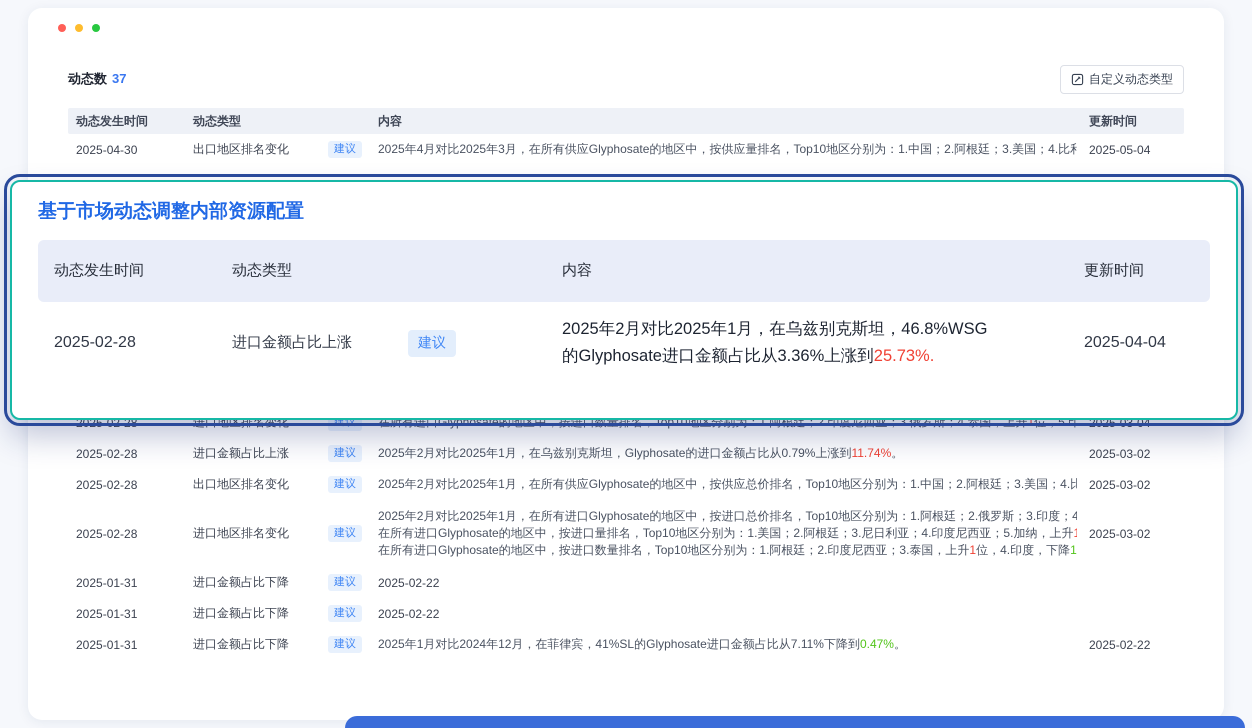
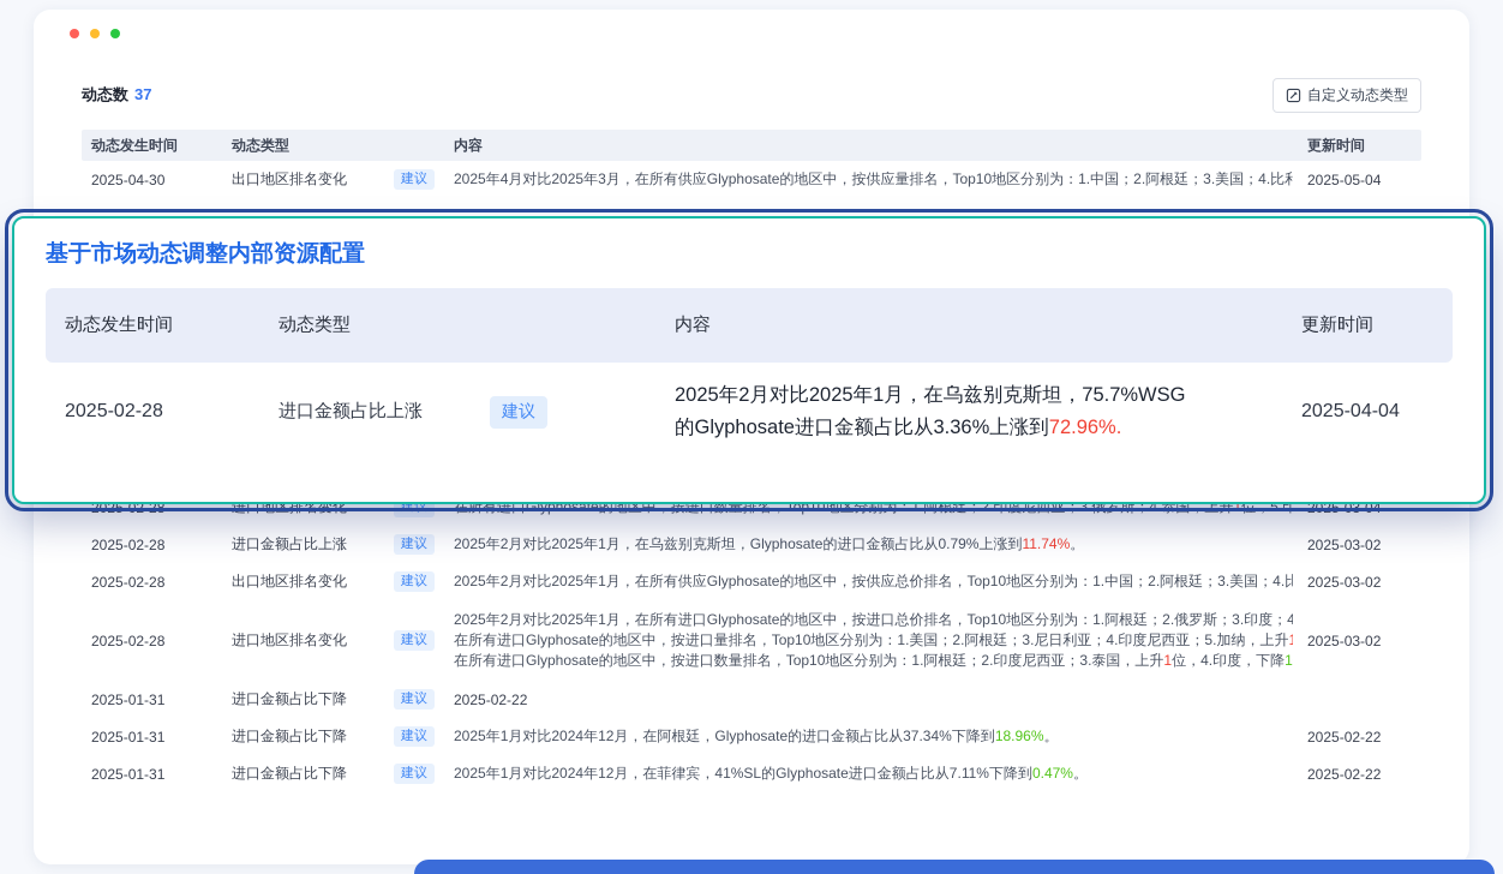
  动态数 37
  自定义动态类型
  动态发生时间
  动态类型
  内容
  更新时间
  2025-04-30
  出口地区排名变化
  建议
  2025年4月对比2025年3月，在所有供应Glyphosate的地区中，按供应量排名，Top10地区分别为：1.中国；2.阿根廷；3.美国；4.比利
  2025-05-04
  2025-02-28
  进口地区排名变化
  建议
  在所有进口Glyphosate的地区中，按进口数量排名，Top10地区分别为：1.阿根廷；2.印度尼西亚；3.俄罗斯；4.泰国，上升1位，5.印
  2025-03-04
  2025-02-28
  进口金额占比上涨
  建议
  2025年2月对比2025年1月，在乌兹别克斯坦，Glyphosate的进口金额占比从0.79%上涨到11.74%。
  2025-03-02
  2025-02-28
  出口地区排名变化
  建议
  2025年2月对比2025年1月，在所有供应Glyphosate的地区中，按供应总价排名，Top10地区分别为：1.中国；2.阿根廷；3.美国；4.比
  2025-03-02
  2025-02-28
  进口地区排名变化
  建议
  2025年2月对比2025年1月，在所有进口Glyphosate的地区中，按进口总价排名，Top10地区分别为：1.阿根廷；2.俄罗斯；3.印度；4
  在所有进口Glyphosate的地区中，按进口量排名，Top10地区分别为：1.美国；2.阿根廷；3.尼日利亚；4.印度尼西亚；5.加纳，上升1
  在所有进口Glyphosate的地区中，按进口数量排名，Top10地区分别为：1.阿根廷；2.印度尼西亚；3.泰国，上升1位，4.印度，下降1
  2025-03-02
  2025-01-31
  进口金额占比下降
  建议
  2025-02-22
  2025-01-31
  进口金额占比下降
  建议
+ 2025年1月对比2024年12月，在阿根廷，Glyphosate的进口金额占比从37.34%下降到18.96%。
  2025-02-22
  2025-01-31
  进口金额占比下降
  建议
  2025年1月对比2024年12月，在菲律宾，41%SL的Glyphosate进口金额占比从7.11%下降到0.47%。
  2025-02-22
  基于市场动态调整内部资源配置
  动态发生时间
  动态类型
  内容
  更新时间
  2025-02-28
  进口金额占比上涨
  建议
- 2025年2月对比2025年1月，在乌兹别克斯坦，46.8%WSG
+ 2025年2月对比2025年1月，在乌兹别克斯坦，75.7%WSG
- 的Glyphosate进口金额占比从3.36%上涨到25.73%.
+ 的Glyphosate进口金额占比从3.36%上涨到72.96%.
  2025-04-04
